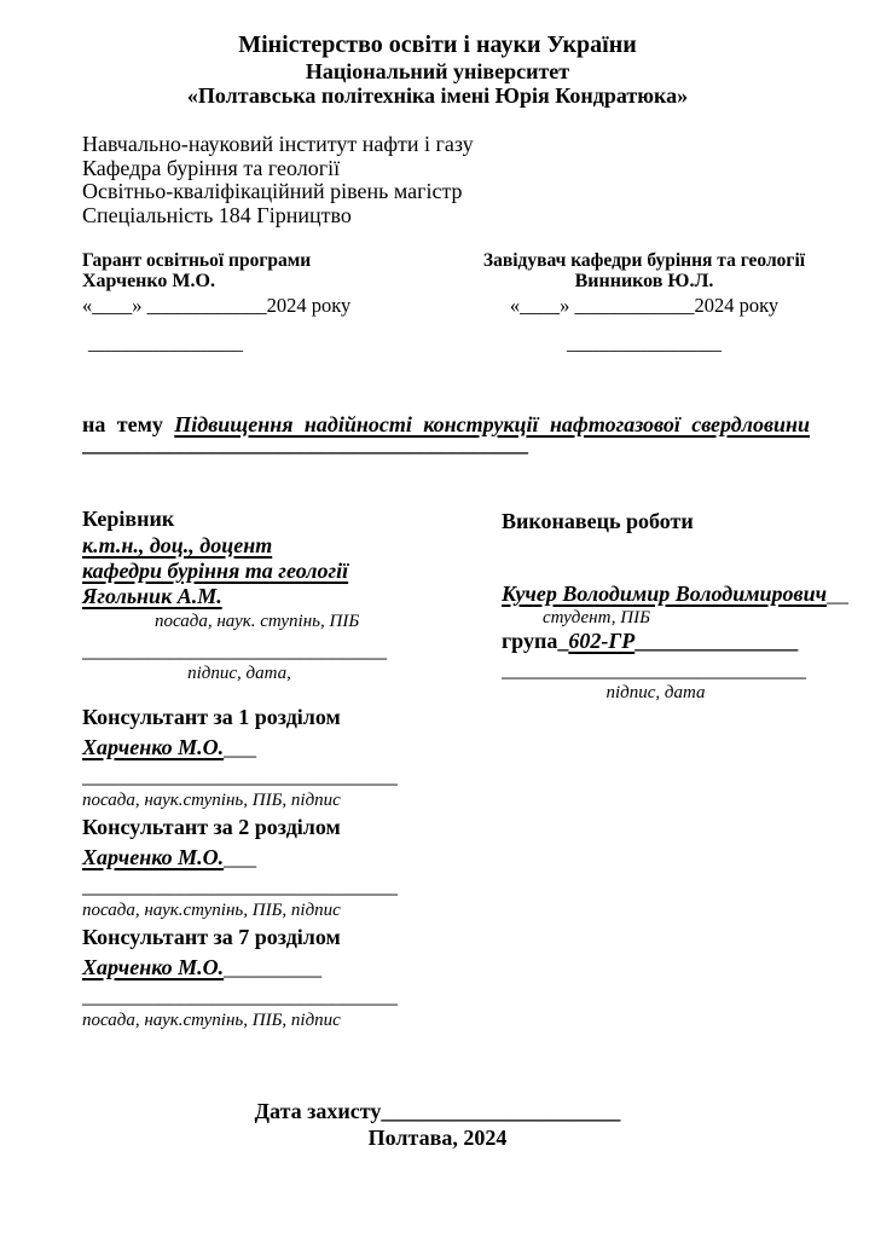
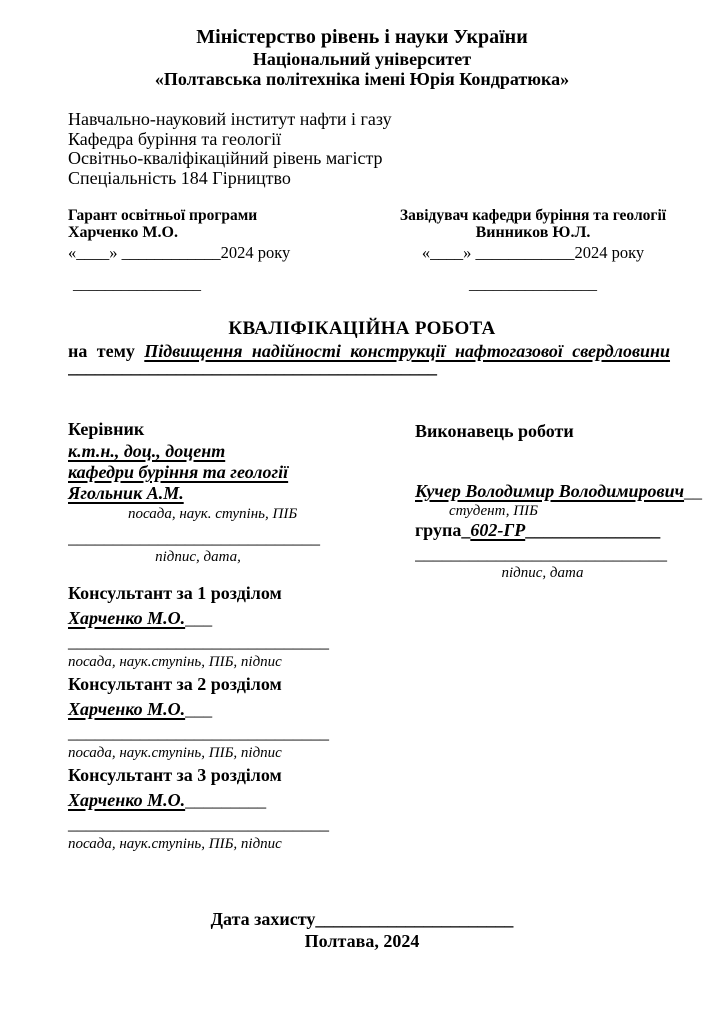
- Міністерство освіти і науки України
+ Міністерство рівень і науки України
  Національний університет
  «Полтавська політехніка імені Юрія Кондратюка»
  Навчально-науковий інститут нафти і газу
  Кафедра буріння та геології
  Освітньо-кваліфікаційний рівень магістр
  Спеціальність 184 Гірництво
  Гарант освітньої програми
  Харченко М.О.
  «____» ____________2024 року
  ________________
  Завідувач кафедри буріння та геології
  Винников Ю.Л.
  «____» ____________2024 року
  ________________
+ КВАЛІФІКАЦІЙНА РОБОТА
  на тему Підвищення надійності конструкції нафтогазової свердловини
  _________________________________________
  Керівник
  к.т.н., доц., доцент
  кафедри буріння та геології
  Ягольник А.М.
  посада, наук. ступінь, ПІБ
  ____________________________
  підпис, дата,
  Консультант за 1 розділом
  Харченко М.О.___
  _____________________________
  посада, наук.ступінь, ПІБ, підпис
  Консультант за 2 розділом
  Харченко М.О.___
  _____________________________
  посада, наук.ступінь, ПІБ, підпис
- Консультант за 7 розділом
+ Консультант за 3 розділом
  Харченко М.О._________
  _____________________________
  посада, наук.ступінь, ПІБ, підпис
  Виконавець роботи
  Кучер Володимир Володимирович__
  студент, ПІБ
  група_602-ГР_______________
  ____________________________
  підпис, дата
  Дата захисту______________________
  Полтава, 2024
